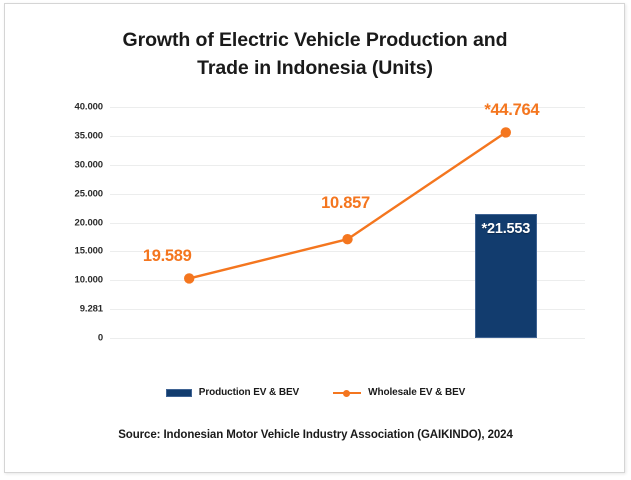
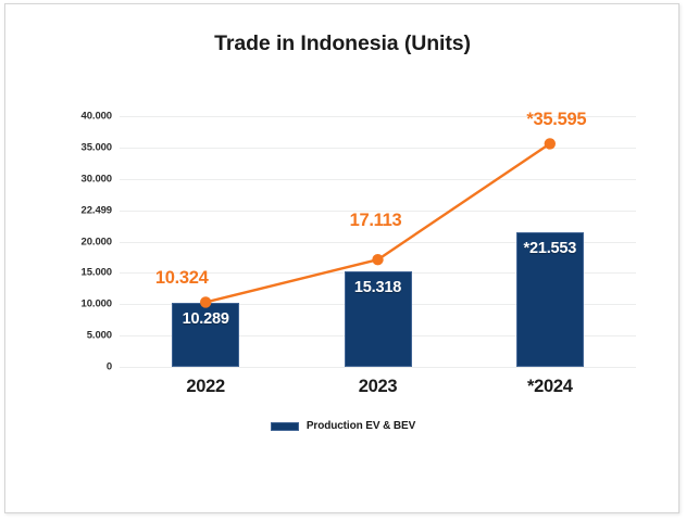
- Growth of Electric Vehicle Production and
  Trade in Indonesia (Units)
  40.000
  35.000
  30.000
- 25.000
+ 22.499
  20.000
  15.000
  10.000
- 9.281
+ 5.000
  0
+ 10.289
+ 15.318
  *21.553
- 19.589
+ 10.324
- 10.857
+ 17.113
- *44.764
+ *35.595
+ 2022
+ 2023
+ *2024
  Production EV & BEV
- Wholesale EV & BEV
- Source: Indonesian Motor Vehicle Industry Association (GAIKINDO), 2024
